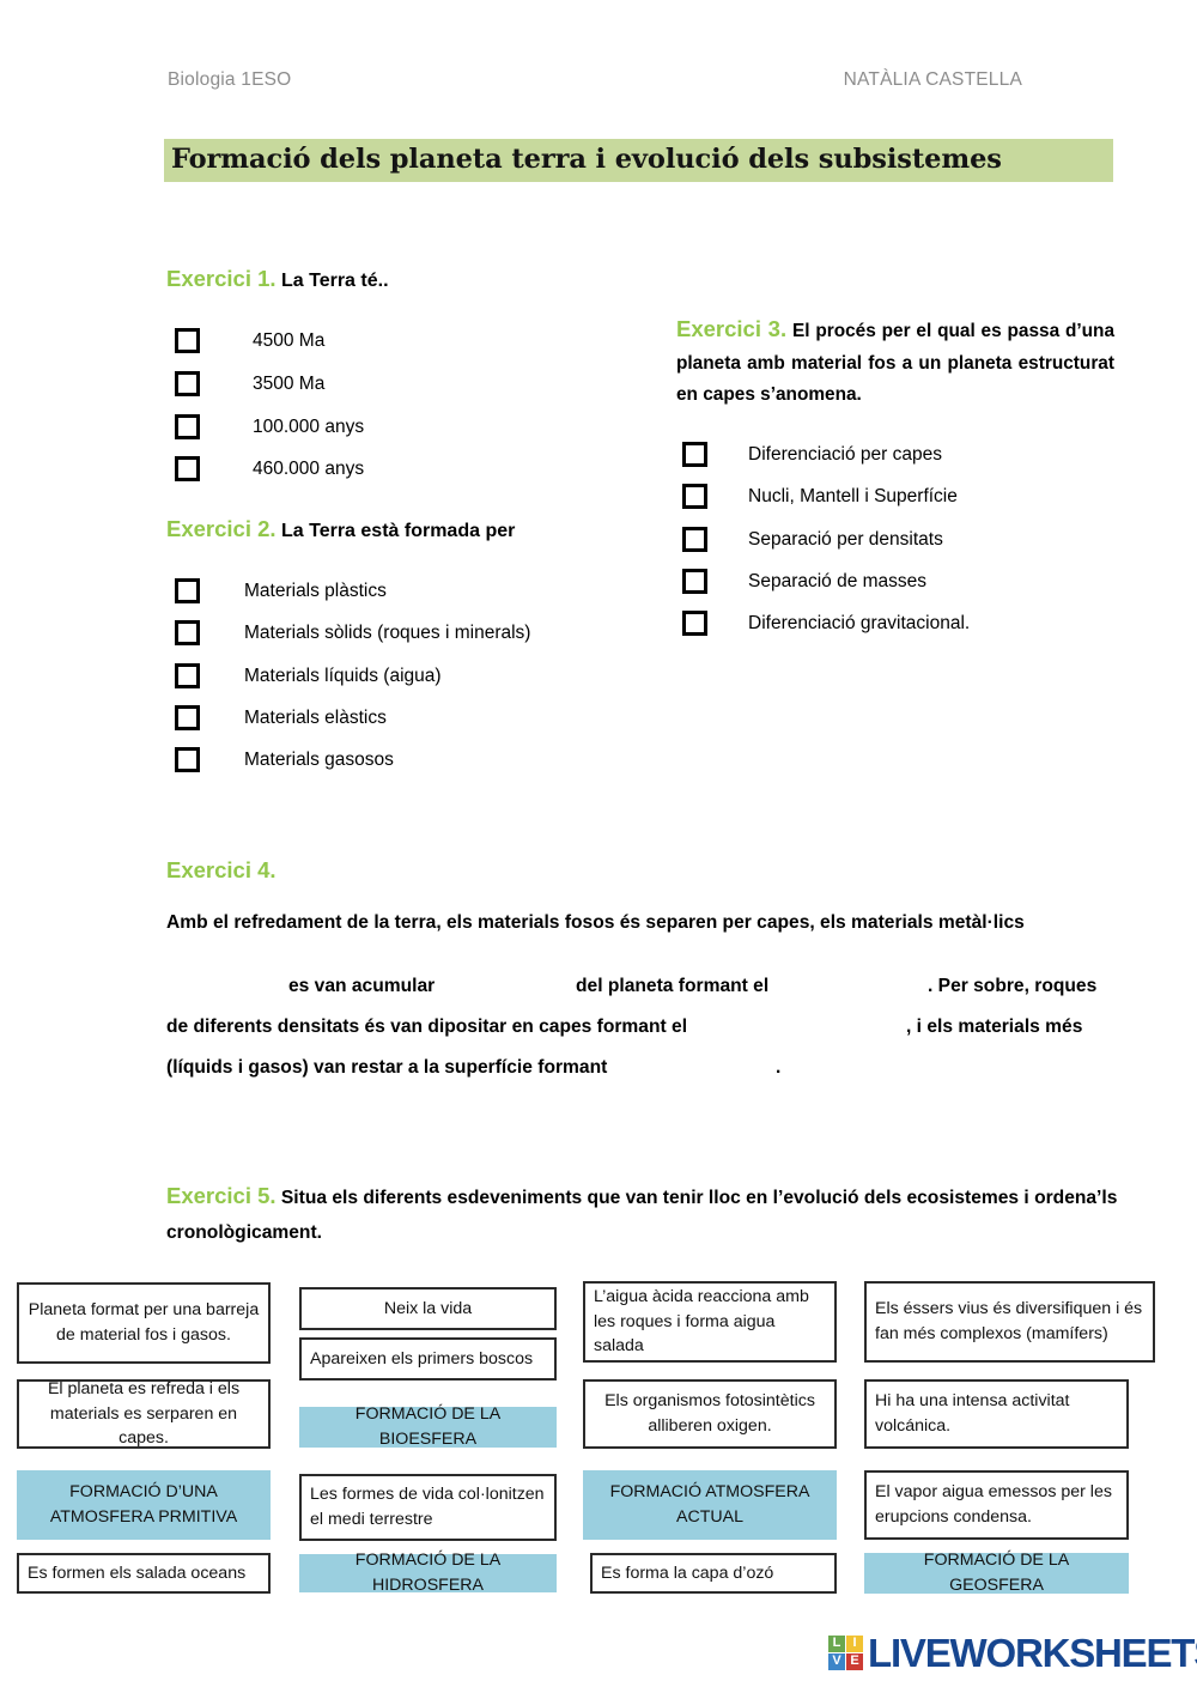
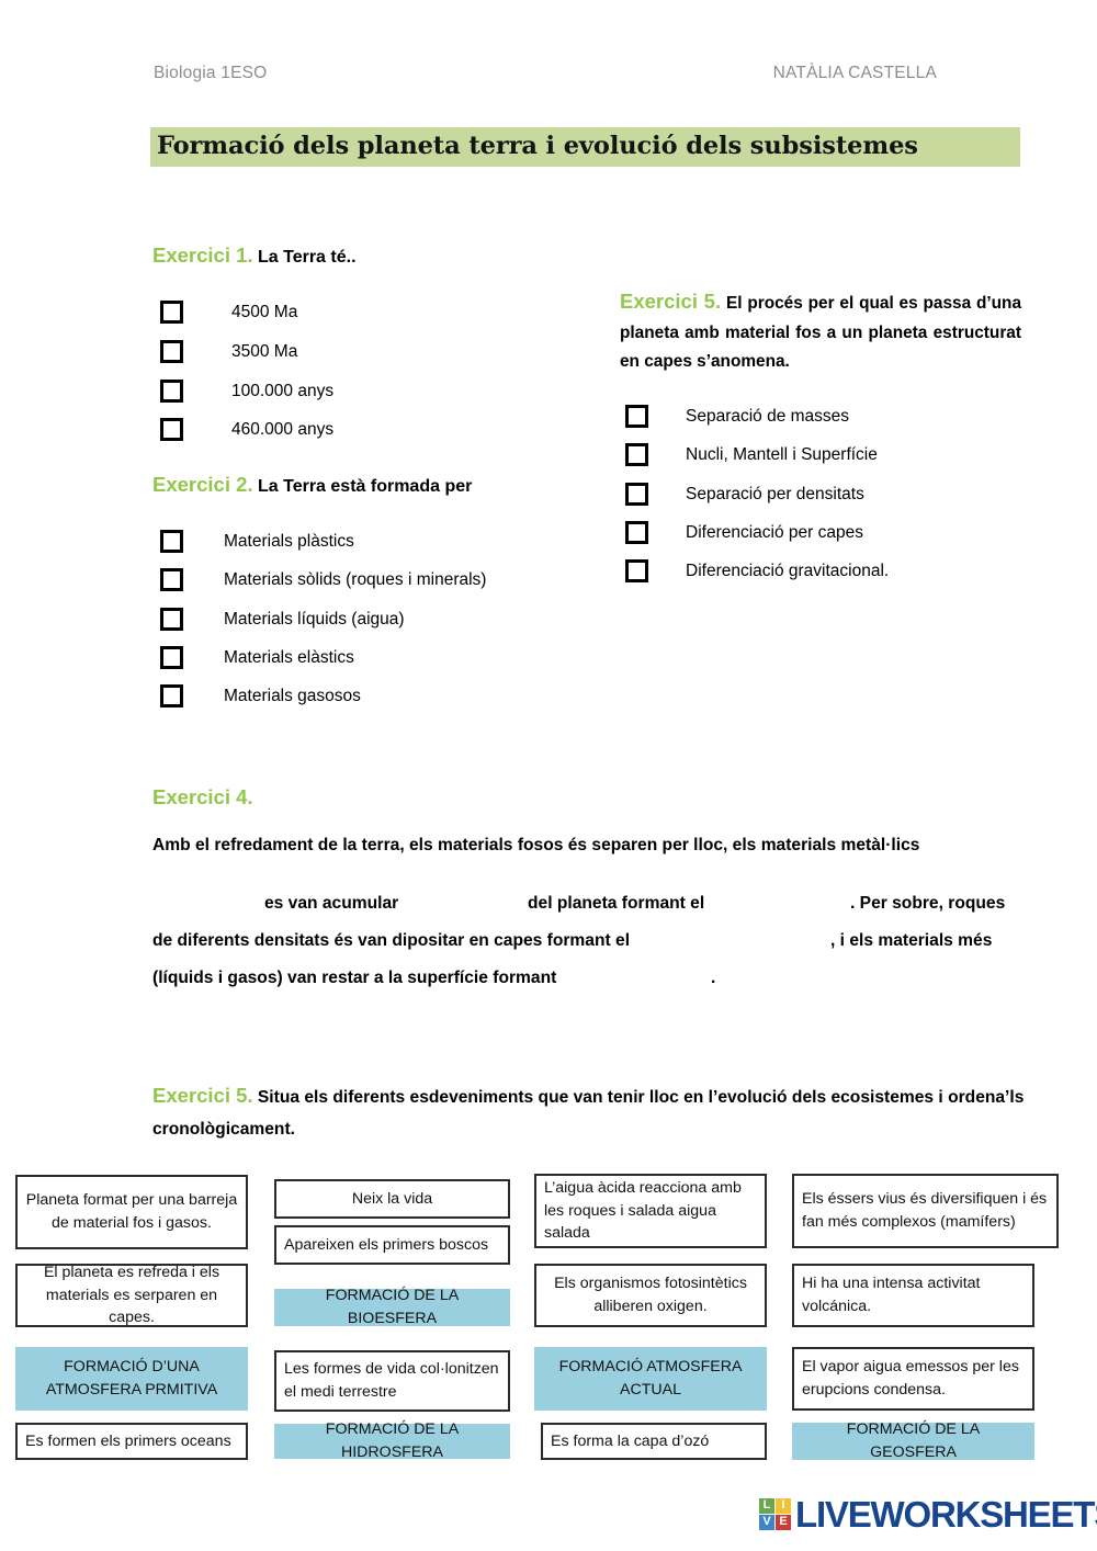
  Biologia 1ESO
  NATÀLIA CASTELLA
  Formació dels planeta terra i evolució dels subsistemes
  Exercici 1. La Terra té..
  4500 Ma
  3500 Ma
  100.000 anys
  460.000 anys
  Exercici 2. La Terra està formada per
  Materials plàstics
  Materials sòlids (roques i minerals)
  Materials líquids (aigua)
  Materials elàstics
  Materials gasosos
- Exercici 3. El procés per el qual es passa d’una planeta amb material fos a un planeta estructurat en capes s’anomena.
+ Exercici 5. El procés per el qual es passa d’una planeta amb material fos a un planeta estructurat en capes s’anomena.
- Diferenciació per capes
+ Separació de masses
  Nucli, Mantell i Superfície
  Separació per densitats
- Separació de masses
+ Diferenciació per capes
  Diferenciació gravitacional.
  Exercici 4.
- Amb el refredament de la terra, els materials fosos és separen per capes, els materials metàl·lics
+ Amb el refredament de la terra, els materials fosos és separen per lloc, els materials metàl·lics
  es van acumular
  del planeta formant el
  . Per sobre, roques
  de diferents densitats és van dipositar en capes formant el
  , i els materials més
  (líquids i gasos) van restar a la superfície formant
  .
  Exercici 5. Situa els diferents esdeveniments que van tenir lloc en l’evolució dels ecosistemes i ordena’ls cronològicament.
  Planeta format per una barreja de material fos i gasos.
  El planeta es refreda i els materials es serparen en capes.
  FORMACIÓ D’UNA ATMOSFERA PRMITIVA
- Es formen els salada oceans
+ Es formen els primers oceans
  Neix la vida
  Apareixen els primers boscos
  FORMACIÓ DE LA BIOESFERA
  Les formes de vida col·lonitzen el medi terrestre
  FORMACIÓ DE LA HIDROSFERA
- L’aigua àcida reacciona amb les roques i forma aigua salada
+ L’aigua àcida reacciona amb les roques i salada aigua salada
  Els organismos fotosintètics alliberen oxigen.
  FORMACIÓ ATMOSFERA ACTUAL
  Es forma la capa d’ozó
  Els éssers vius és diversifiquen i és fan més complexos (mamífers)
  Hi ha una intensa activitat volcánica.
  El vapor aigua emessos per les erupcions condensa.
  FORMACIÓ DE LA GEOSFERA
  L
  I
  V
  E
  LIVEWORKSHEET
